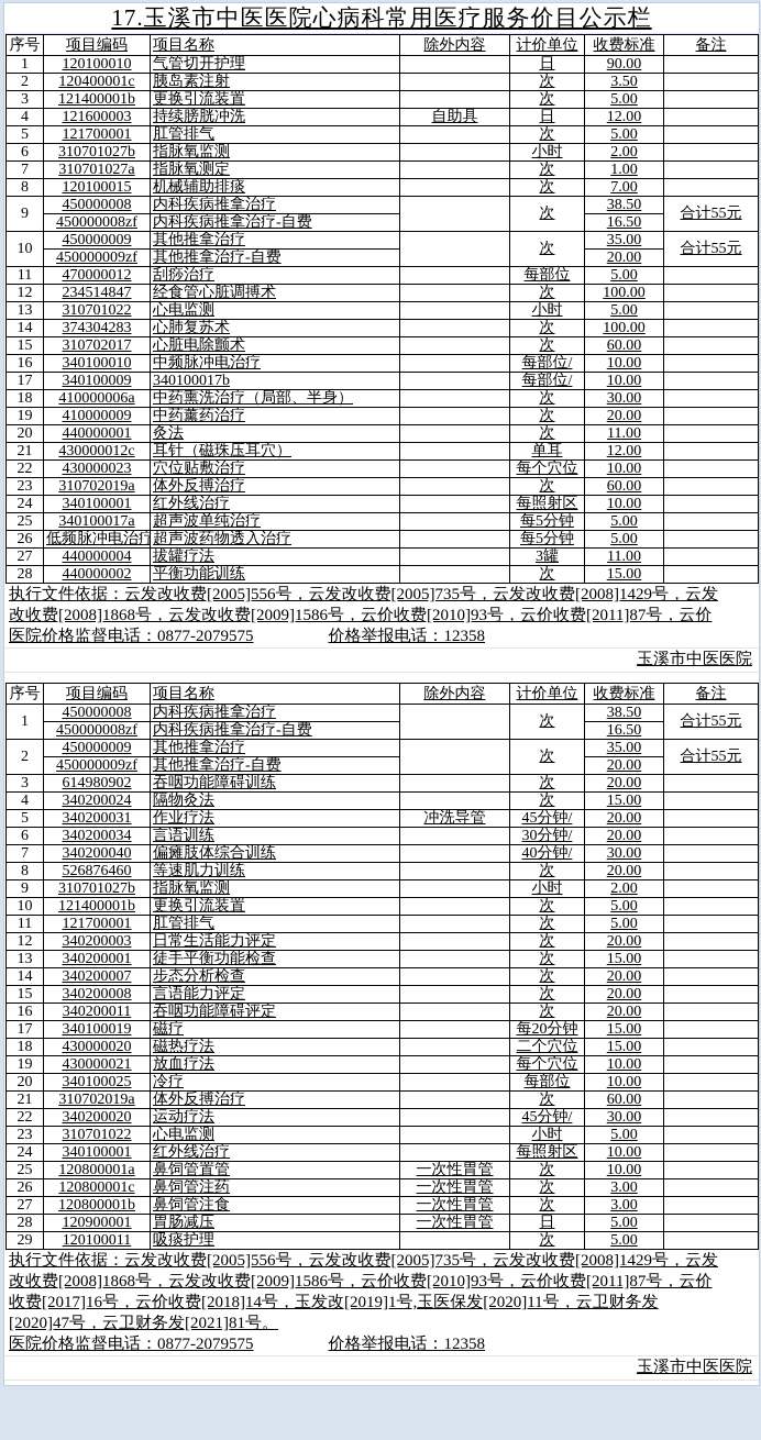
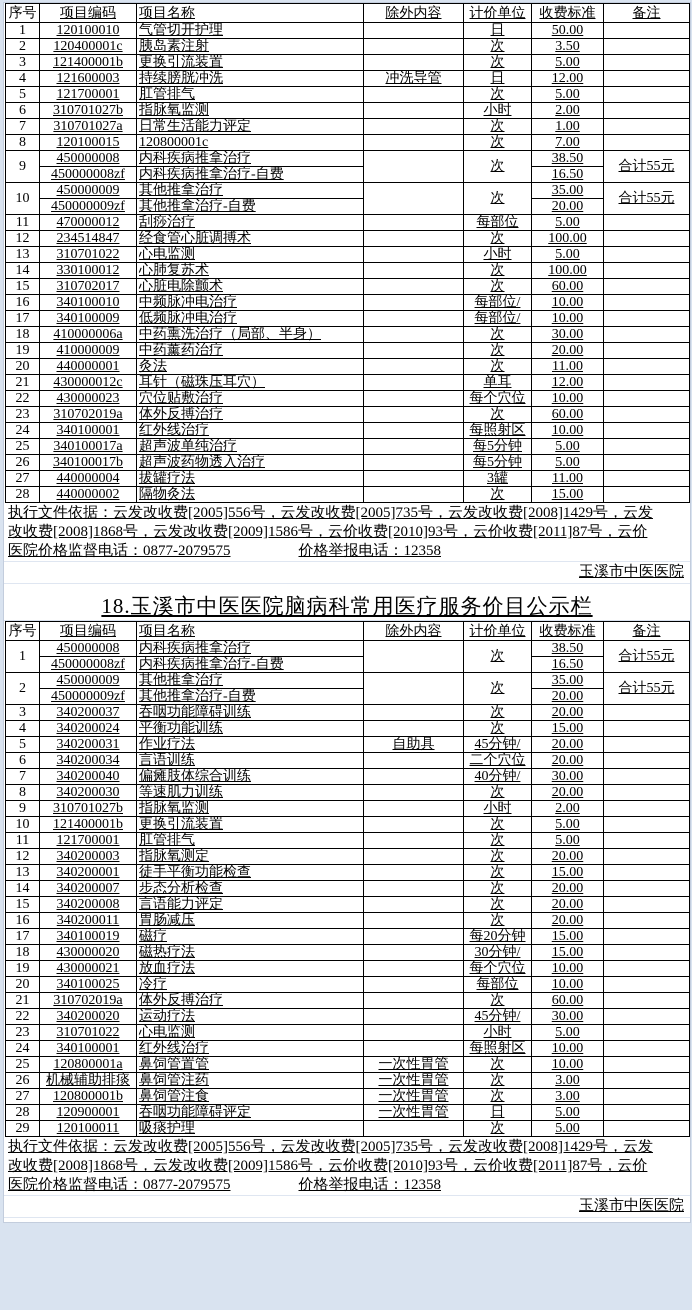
- 17.玉溪市中医医院心病科常用医疗服务价目公示栏
  序号	项目编码	项目名称	除外内容	计价单位	收费标准	备注
- 1	120100010	气管切开护理		日	90.00
+ 1	120100010	气管切开护理		日	50.00
  2	120400001c	胰岛素注射		次	3.50
  3	121400001b	更换引流装置		次	5.00
- 4	121600003	持续膀胱冲洗	自助具	日	12.00
+ 4	121600003	持续膀胱冲洗	冲洗导管	日	12.00
  5	121700001	肛管排气		次	5.00
  6	310701027b	指脉氧监测		小时	2.00
- 7	310701027a	指脉氧测定		次	1.00
+ 7	310701027a	日常生活能力评定		次	1.00
- 8	120100015	机械辅助排痰		次	7.00
+ 8	120100015	120800001c		次	7.00
  9	450000008	内科疾病推拿治疗		次	38.50	合计55元
  450000008zf	内科疾病推拿治疗-自费	16.50
  10	450000009	其他推拿治疗		次	35.00	合计55元
  450000009zf	其他推拿治疗-自费	20.00
  11	470000012	刮痧治疗		每部位	5.00
  12	234514847	经食管心脏调搏术		次	100.00
  13	310701022	心电监测		小时	5.00
- 14	374304283	心肺复苏术		次	100.00
+ 14	330100012	心肺复苏术		次	100.00
  15	310702017	心脏电除颤术		次	60.00
  16	340100010	中频脉冲电治疗		每部位/	10.00
- 17	340100009	340100017b		每部位/	10.00
+ 17	340100009	低频脉冲电治疗		每部位/	10.00
  18	410000006a	中药熏洗治疗（局部、半身）		次	30.00
  19	410000009	中药薰药治疗		次	20.00
  20	440000001	灸法		次	11.00
  21	430000012c	耳针（磁珠压耳穴）		单耳	12.00
  22	430000023	穴位贴敷治疗		每个穴位	10.00
  23	310702019a	体外反搏治疗		次	60.00
  24	340100001	红外线治疗		每照射区	10.00
  25	340100017a	超声波单纯治疗		每5分钟	5.00
- 26	低频脉冲电治疗	超声波药物透入治疗		每5分钟	5.00
+ 26	340100017b	超声波药物透入治疗		每5分钟	5.00
  27	440000004	拔罐疗法		3罐	11.00
- 28	440000002	平衡功能训练		次	15.00
+ 28	440000002	隔物灸法		次	15.00
  执行文件依据：云发改收费[2005]556号，云发改收费[2005]735号，云发改收费[2008]1429号，云发
  改收费[2008]1868号，云发改收费[2009]1586号，云价收费[2010]93号，云价收费[2011]87号，云价
  医院价格监督电话：0877-2079575 价格举报电话：12358
  玉溪市中医医院
+ 18.玉溪市中医医院脑病科常用医疗服务价目公示栏
  序号	项目编码	项目名称	除外内容	计价单位	收费标准	备注
  1	450000008	内科疾病推拿治疗		次	38.50	合计55元
  450000008zf	内科疾病推拿治疗-自费	16.50
  2	450000009	其他推拿治疗		次	35.00	合计55元
  450000009zf	其他推拿治疗-自费	20.00
- 3	614980902	吞咽功能障碍训练		次	20.00
+ 3	340200037	吞咽功能障碍训练		次	20.00
- 4	340200024	隔物灸法		次	15.00
+ 4	340200024	平衡功能训练		次	15.00
- 5	340200031	作业疗法	冲洗导管	45分钟/	20.00
+ 5	340200031	作业疗法	自助具	45分钟/	20.00
- 6	340200034	言语训练		30分钟/	20.00
+ 6	340200034	言语训练		二个穴位	20.00
  7	340200040	偏瘫肢体综合训练		40分钟/	30.00
- 8	526876460	等速肌力训练		次	20.00
+ 8	340200030	等速肌力训练		次	20.00
  9	310701027b	指脉氧监测		小时	2.00
  10	121400001b	更换引流装置		次	5.00
  11	121700001	肛管排气		次	5.00
- 12	340200003	日常生活能力评定		次	20.00
+ 12	340200003	指脉氧测定		次	20.00
  13	340200001	徒手平衡功能检查		次	15.00
  14	340200007	步态分析检查		次	20.00
  15	340200008	言语能力评定		次	20.00
- 16	340200011	吞咽功能障碍评定		次	20.00
+ 16	340200011	胃肠减压		次	20.00
  17	340100019	磁疗		每20分钟	15.00
- 18	430000020	磁热疗法		二个穴位	15.00
+ 18	430000020	磁热疗法		30分钟/	15.00
  19	430000021	放血疗法		每个穴位	10.00
  20	340100025	冷疗		每部位	10.00
  21	310702019a	体外反搏治疗		次	60.00
  22	340200020	运动疗法		45分钟/	30.00
  23	310701022	心电监测		小时	5.00
  24	340100001	红外线治疗		每照射区	10.00
  25	120800001a	鼻饲管置管	一次性胃管	次	10.00
- 26	120800001c	鼻饲管注药	一次性胃管	次	3.00
+ 26	机械辅助排痰	鼻饲管注药	一次性胃管	次	3.00
  27	120800001b	鼻饲管注食	一次性胃管	次	3.00
- 28	120900001	胃肠减压	一次性胃管	日	5.00
+ 28	120900001	吞咽功能障碍评定	一次性胃管	日	5.00
  29	120100011	吸痰护理		次	5.00
  执行文件依据：云发改收费[2005]556号，云发改收费[2005]735号，云发改收费[2008]1429号，云发
  改收费[2008]1868号，云发改收费[2009]1586号，云价收费[2010]93号，云价收费[2011]87号，云价
- 收费[2017]16号，云价收费[2018]14号，玉发改[2019]1号,玉医保发[2020]11号，云卫财务发
- [2020]47号，云卫财务发[2021]81号。
  医院价格监督电话：0877-2079575 价格举报电话：12358
  玉溪市中医医院
